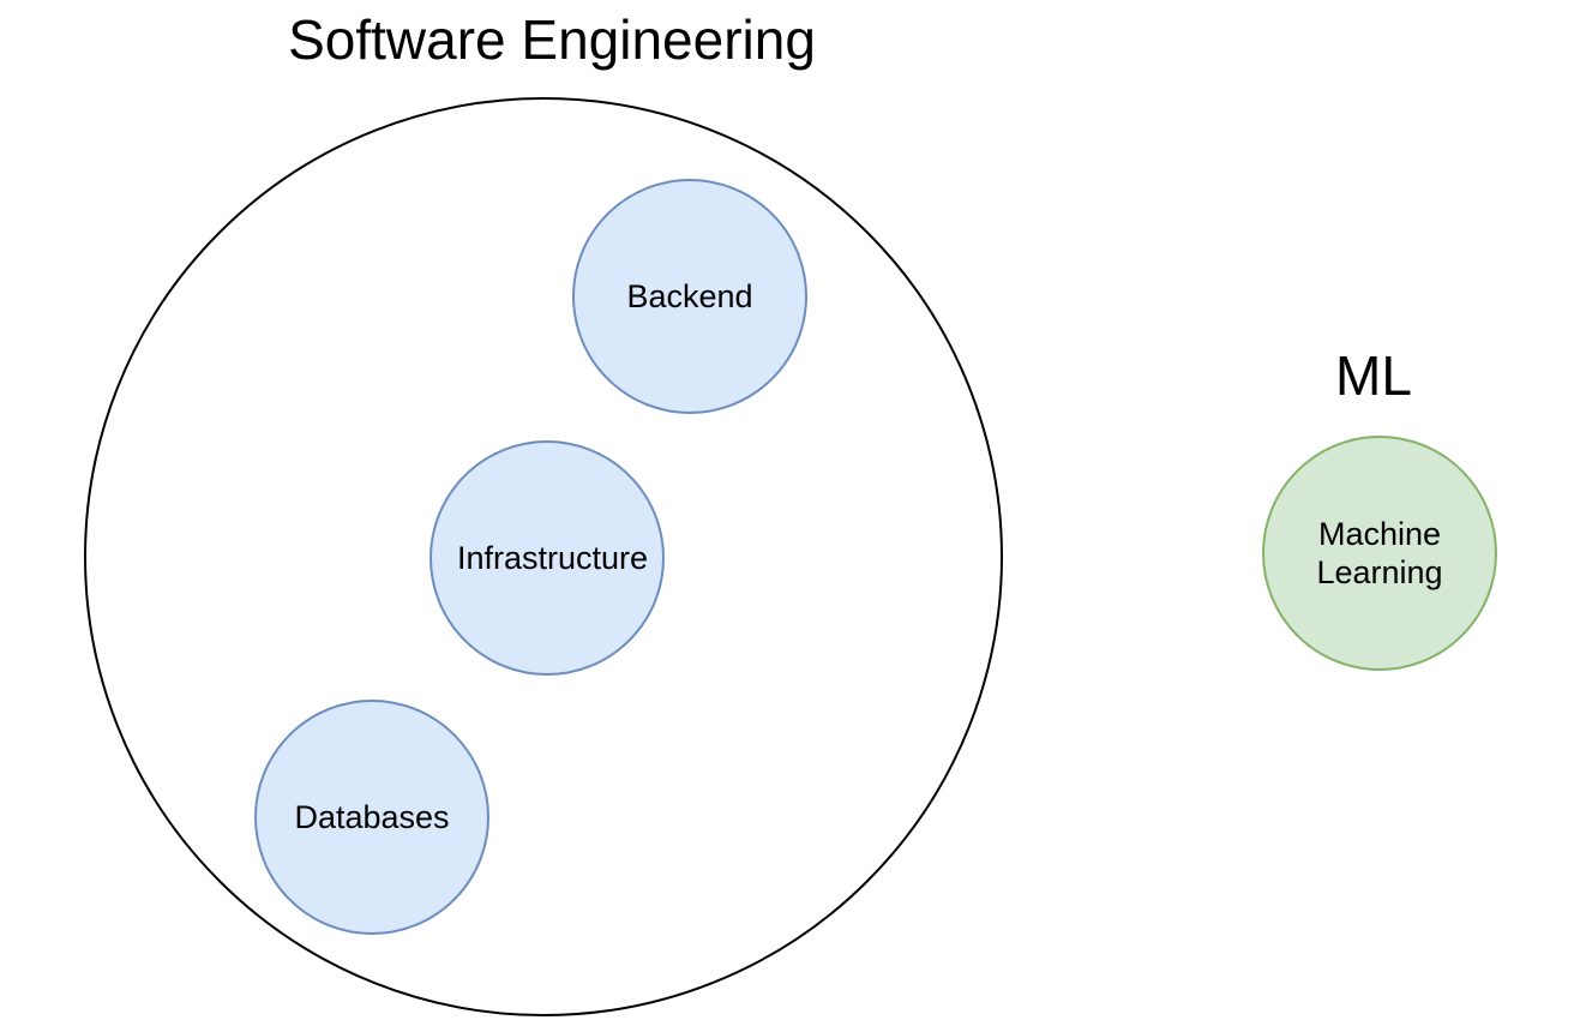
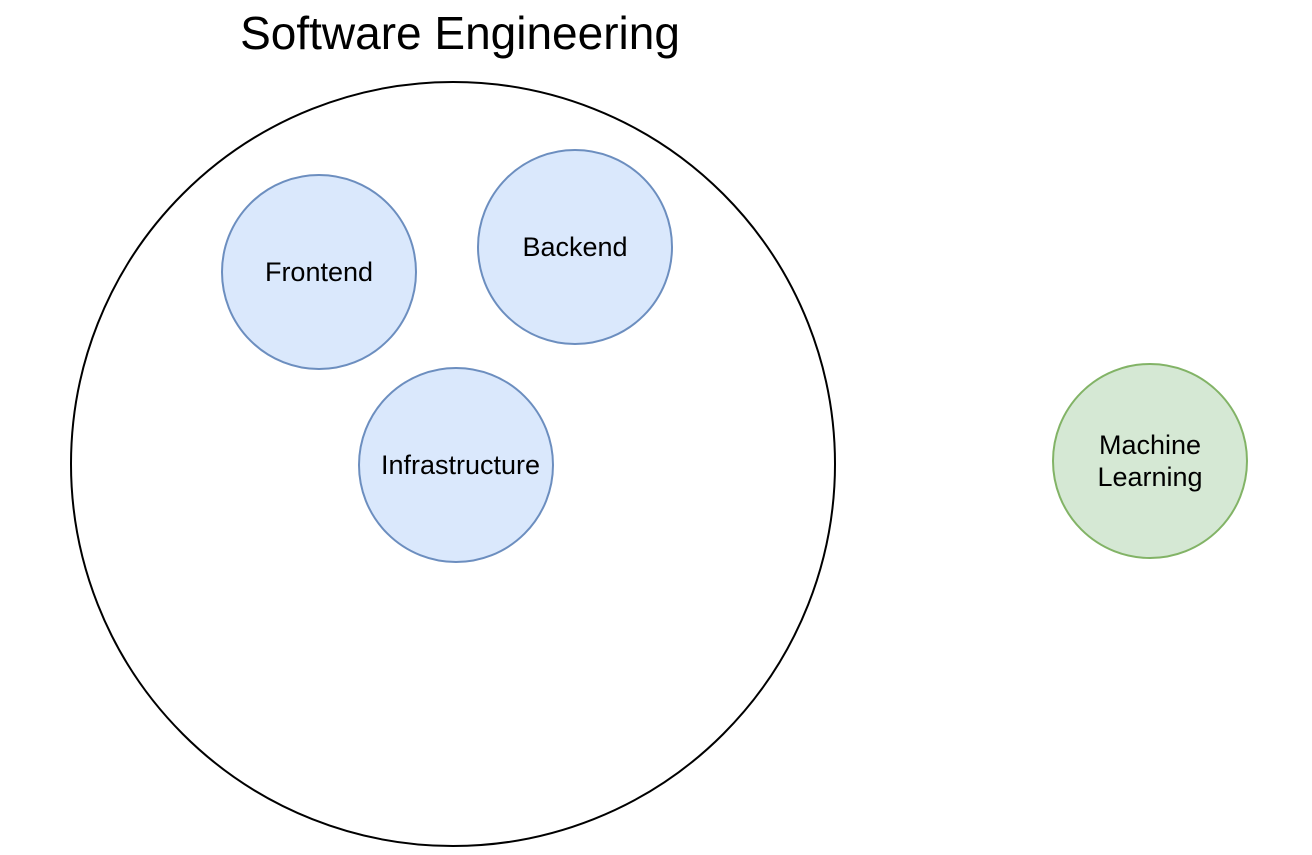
  Software Engineering
+ Frontend
  Backend
  Infrastructure
- Databases
- ML
  Machine Learning
